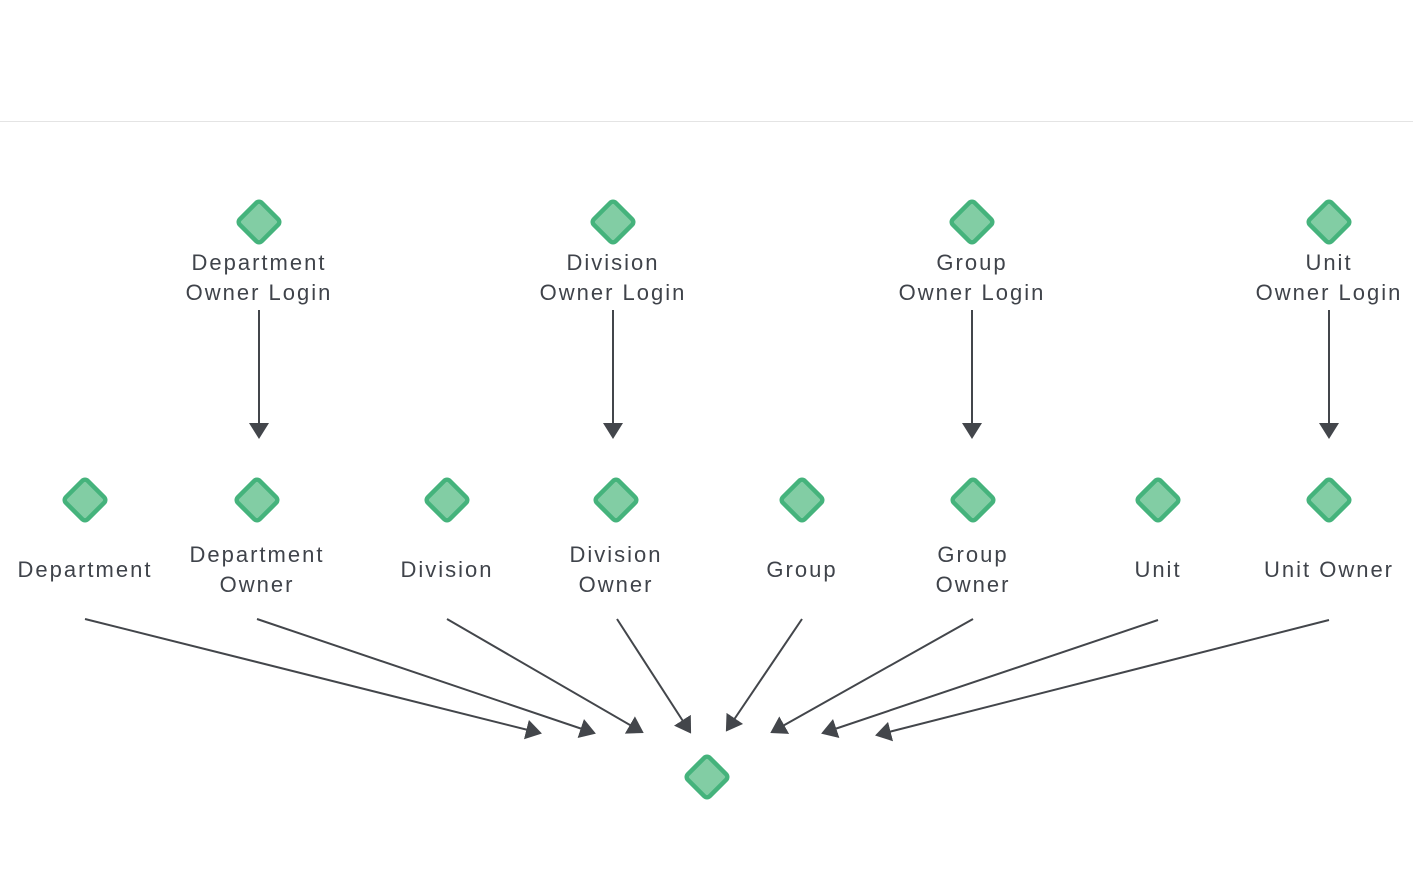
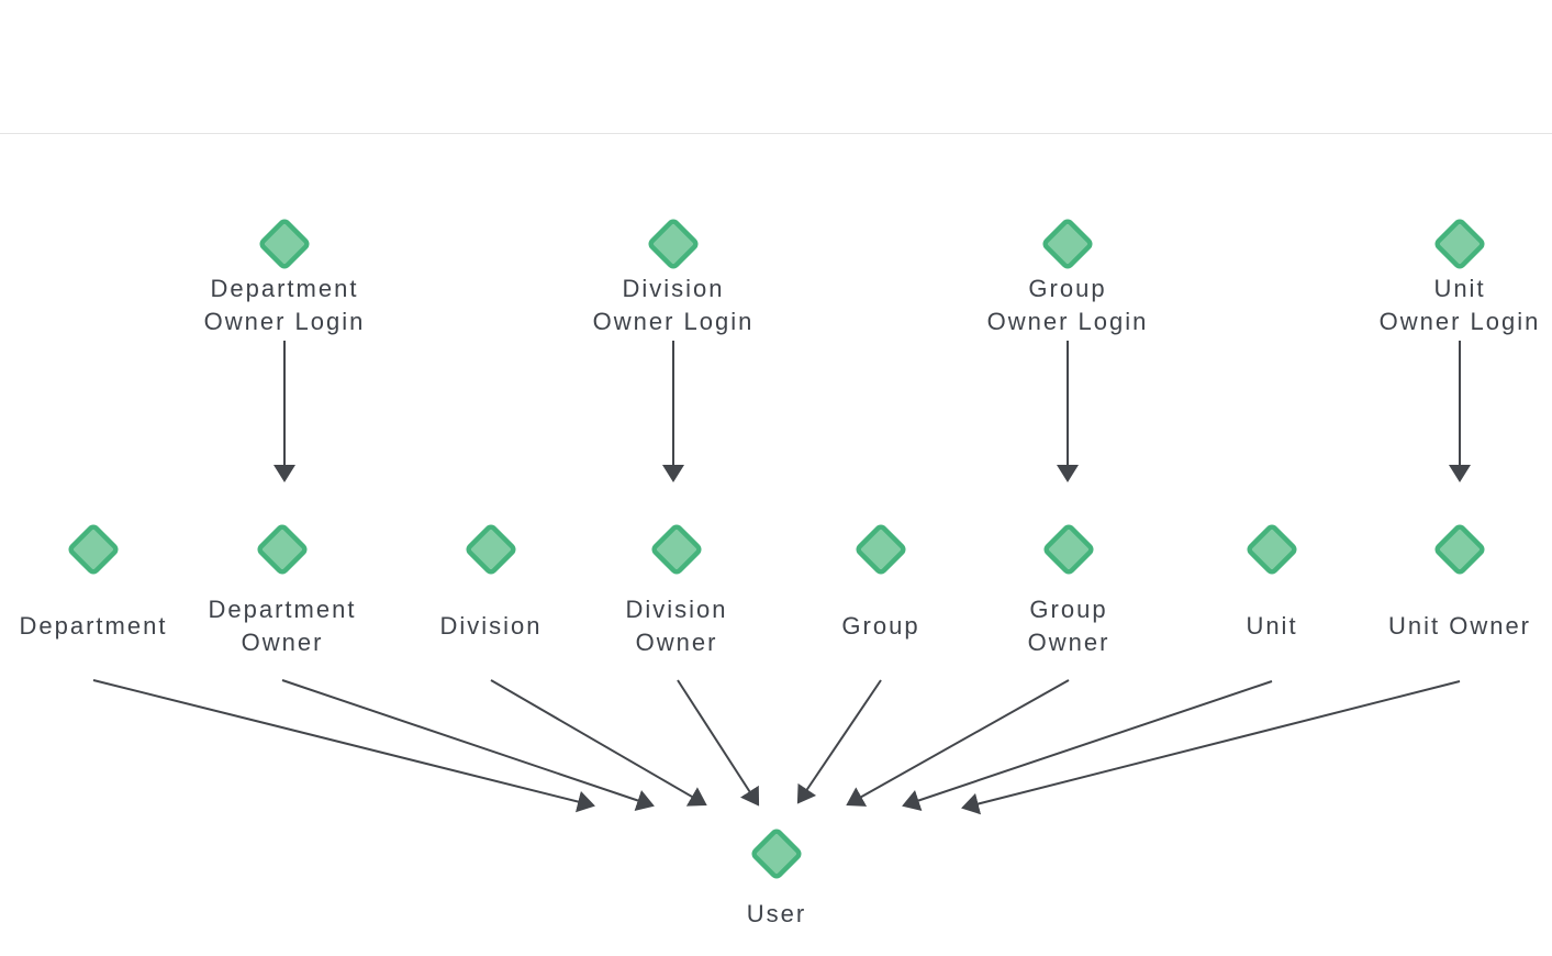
  Department
  Owner Login
  Division
  Owner Login
  Group
  Owner Login
  Unit
  Owner Login
  Department
  Department
  Owner
  Division
  Division
  Owner
  Group
  Group
  Owner
  Unit
  Unit Owner
+ User
